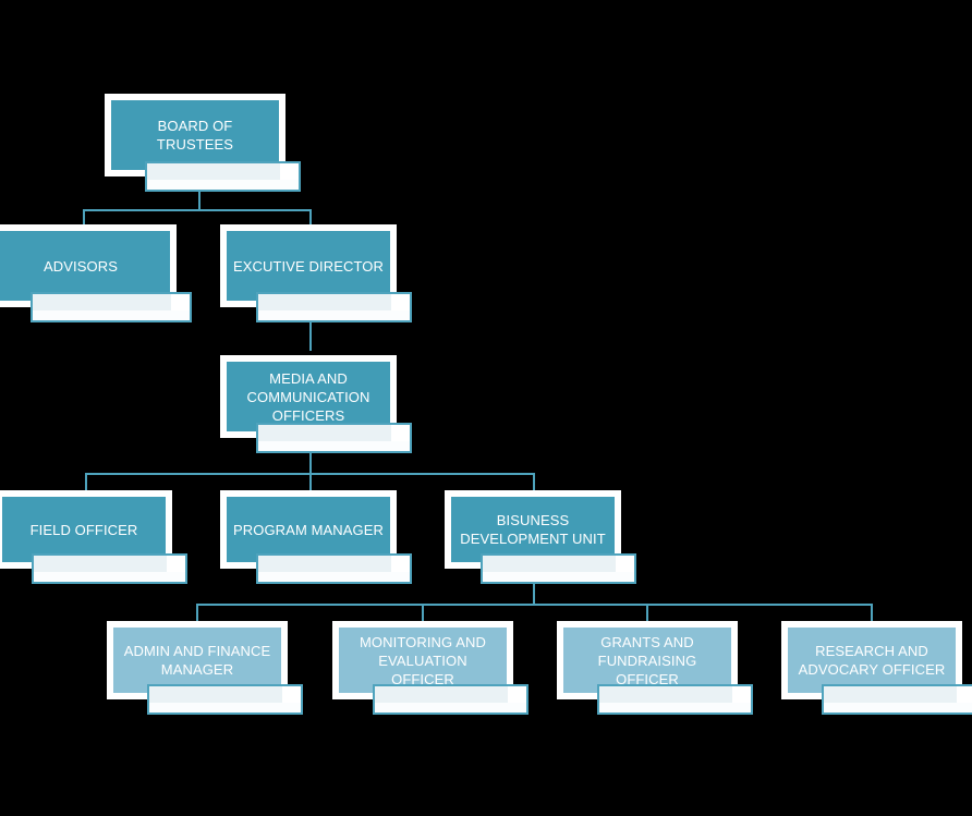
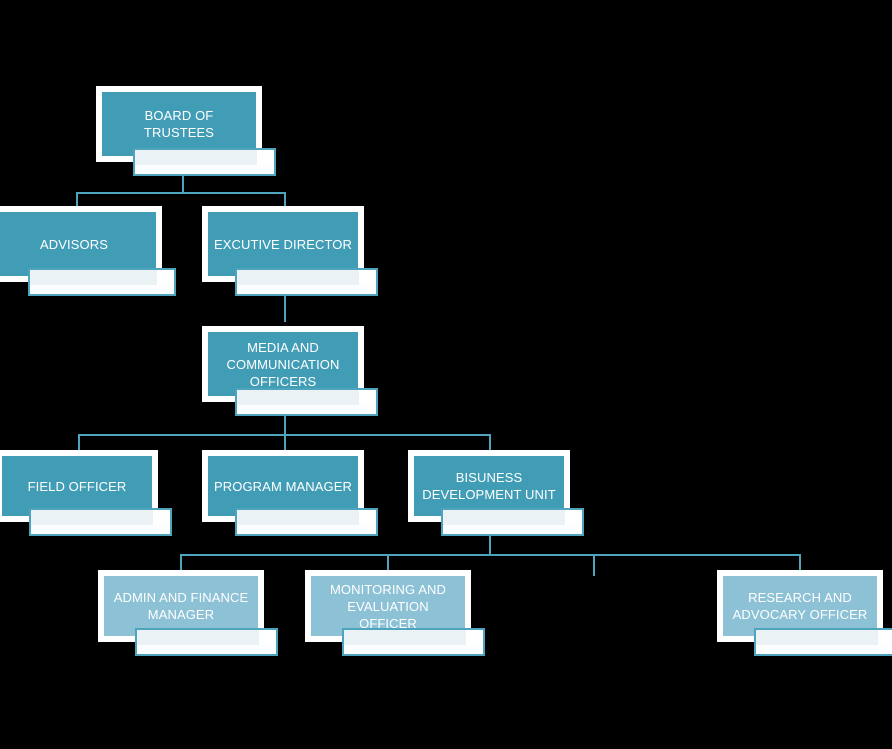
  BOARD OF TRUSTEES
  ADVISORS
  EXCUTIVE DIRECTOR
  MEDIA AND
  COMMUNICATION
  OFFICERS
  FIELD OFFICER
  PROGRAM MANAGER
  BISUNESS
  DEVELOPMENT UNIT
  ADMIN AND FINANCE
  MANAGER
  MONITORING AND
  EVALUATION OFFICER
- GRANTS AND
- FUNDRAISING OFFICER
  RESEARCH AND
  ADVOCARY OFFICER
